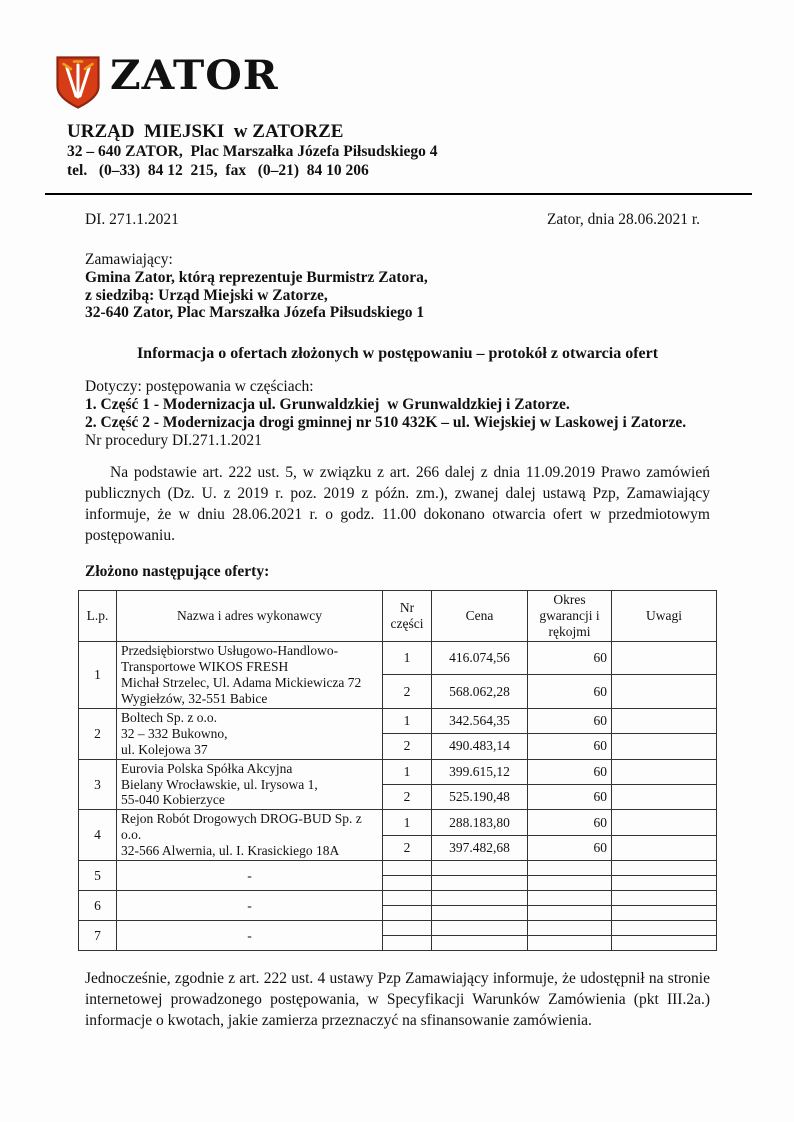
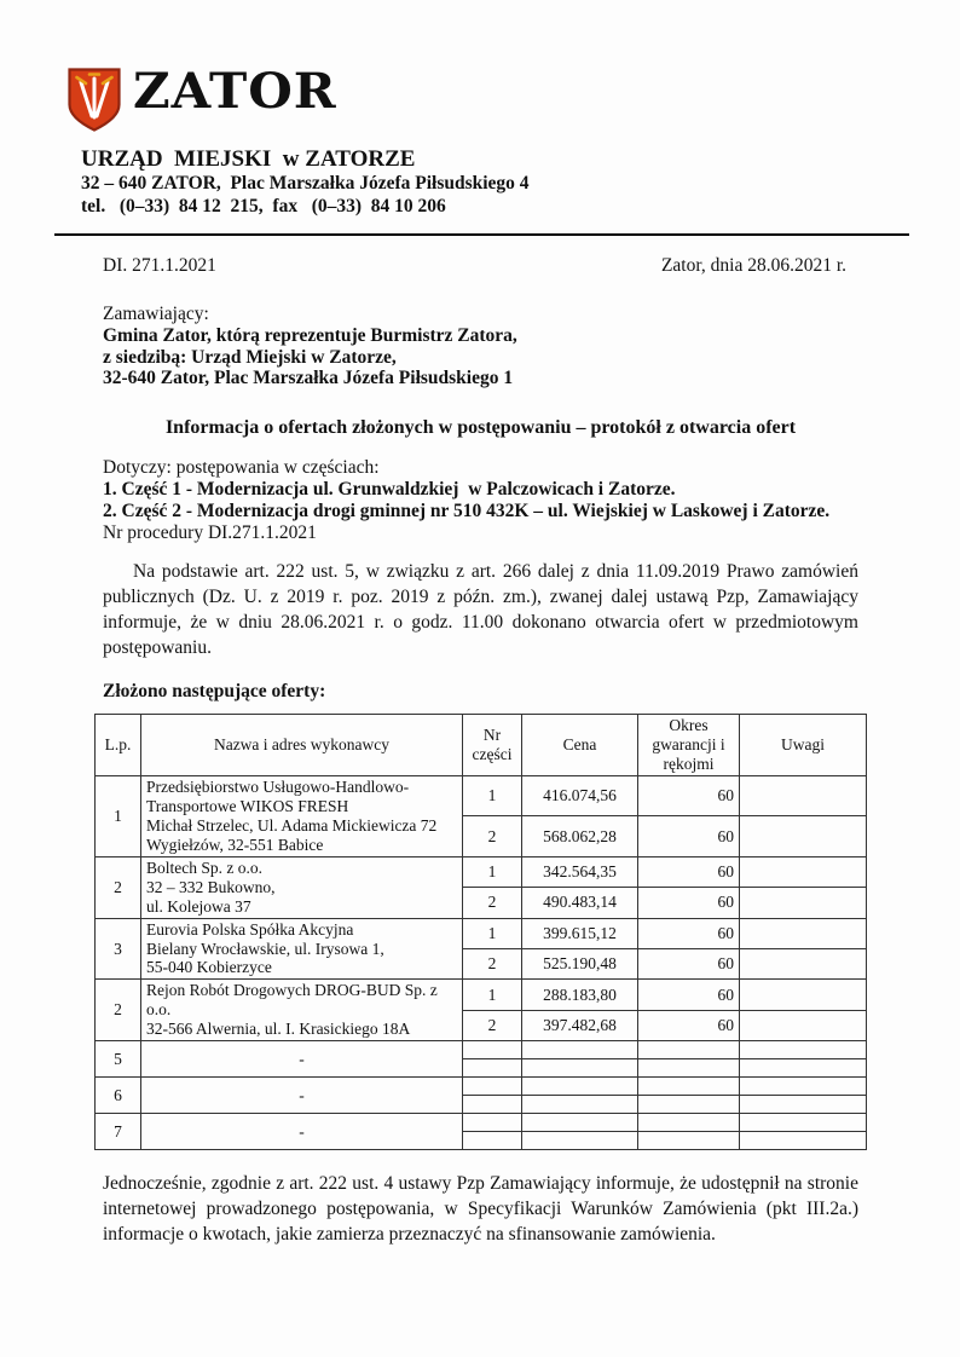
  ZATOR
  URZĄD MIEJSKI w ZATORZE
  32 – 640 ZATOR, Plac Marszałka Józefa Piłsudskiego 4
- tel. (0–33) 84 12 215, fax (0–21) 84 10 206
+ tel. (0–33) 84 12 215, fax (0–33) 84 10 206
  DI. 271.1.2021
  Zator, dnia 28.06.2021 r.
  Zamawiający:
  Gmina Zator, którą reprezentuje Burmistrz Zatora,
  z siedzibą: Urząd Miejski w Zatorze,
  32-640 Zator, Plac Marszałka Józefa Piłsudskiego 1
  Informacja o ofertach złożonych w postępowaniu – protokół z otwarcia ofert
  Dotyczy: postępowania w częściach:
- 1. Część 1 - Modernizacja ul. Grunwaldzkiej w Grunwaldzkiej i Zatorze.
+ 1. Część 1 - Modernizacja ul. Grunwaldzkiej w Palczowicach i Zatorze.
  2. Część 2 - Modernizacja drogi gminnej nr 510 432K – ul. Wiejskiej w Laskowej i Zatorze.
  Nr procedury DI.271.1.2021
  Na podstawie art. 222 ust. 5, w związku z art. 266 dalej z dnia 11.09.2019 Prawo zamówień publicznych (Dz. U. z 2019 r. poz. 2019 z późn. zm.), zwanej dalej ustawą Pzp, Zamawiający informuje, że w dniu 28.06.2021 r. o godz. 11.00 dokonano otwarcia ofert w przedmiotowym postępowaniu.
  Złożono następujące oferty:
  L.p.	Nazwa i adres wykonawcy	Nr części	Cena	Okres gwarancji i rękojmi	Uwagi
  1	Przedsiębiorstwo Usługowo-Handlowo- Transportowe WIKOS FRESH Michał Strzelec, Ul. Adama Mickiewicza 72 Wygiełzów, 32-551 Babice	1	416.074,56	60
  2	568.062,28	60
  2	Boltech Sp. z o.o. 32 – 332 Bukowno, ul. Kolejowa 37	1	342.564,35	60
  2	490.483,14	60
  3	Eurovia Polska Spółka Akcyjna Bielany Wrocławskie, ul. Irysowa 1, 55-040 Kobierzyce	1	399.615,12	60
  2	525.190,48	60
- 4	Rejon Robót Drogowych DROG-BUD Sp. z o.o. 32-566 Alwernia, ul. I. Krasickiego 18A	1	288.183,80	60
+ 2	Rejon Robót Drogowych DROG-BUD Sp. z o.o. 32-566 Alwernia, ul. I. Krasickiego 18A	1	288.183,80	60
  2	397.482,68	60
  5	-
  6	-
  7	-
  Jednocześnie, zgodnie z art. 222 ust. 4 ustawy Pzp Zamawiający informuje, że udostępnił na stronie internetowej prowadzonego postępowania, w Specyfikacji Warunków Zamówienia (pkt III.2a.) informacje o kwotach, jakie zamierza przeznaczyć na sfinansowanie zamówienia.
